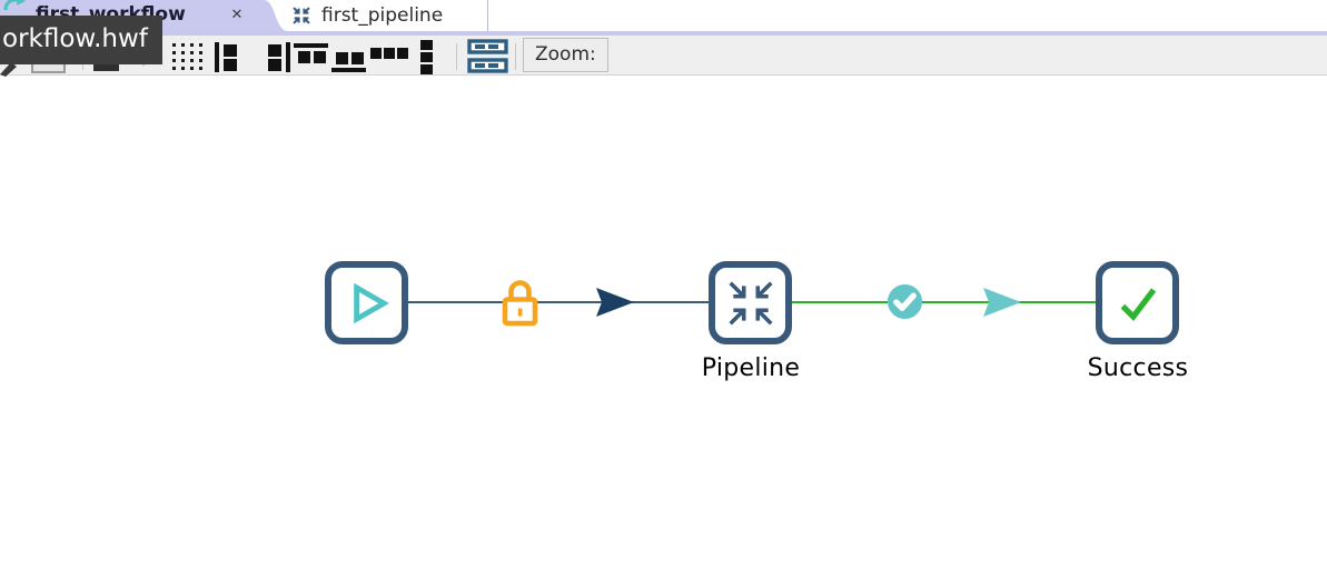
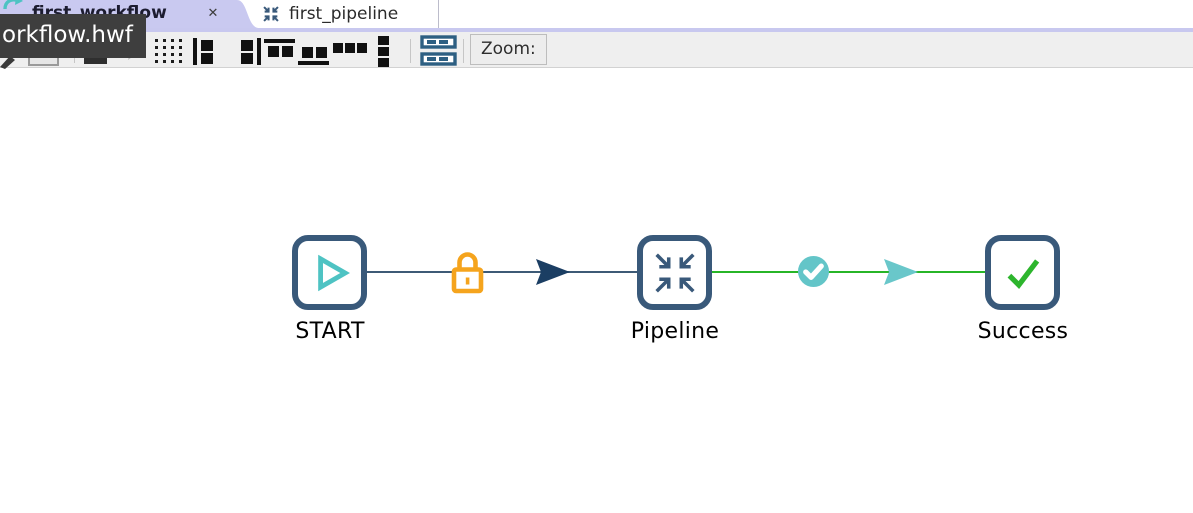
  first_workflow
  ✕
  first_pipeline
  Zoom:
  orkflow.hwf
+ START
  Pipeline
  Success
